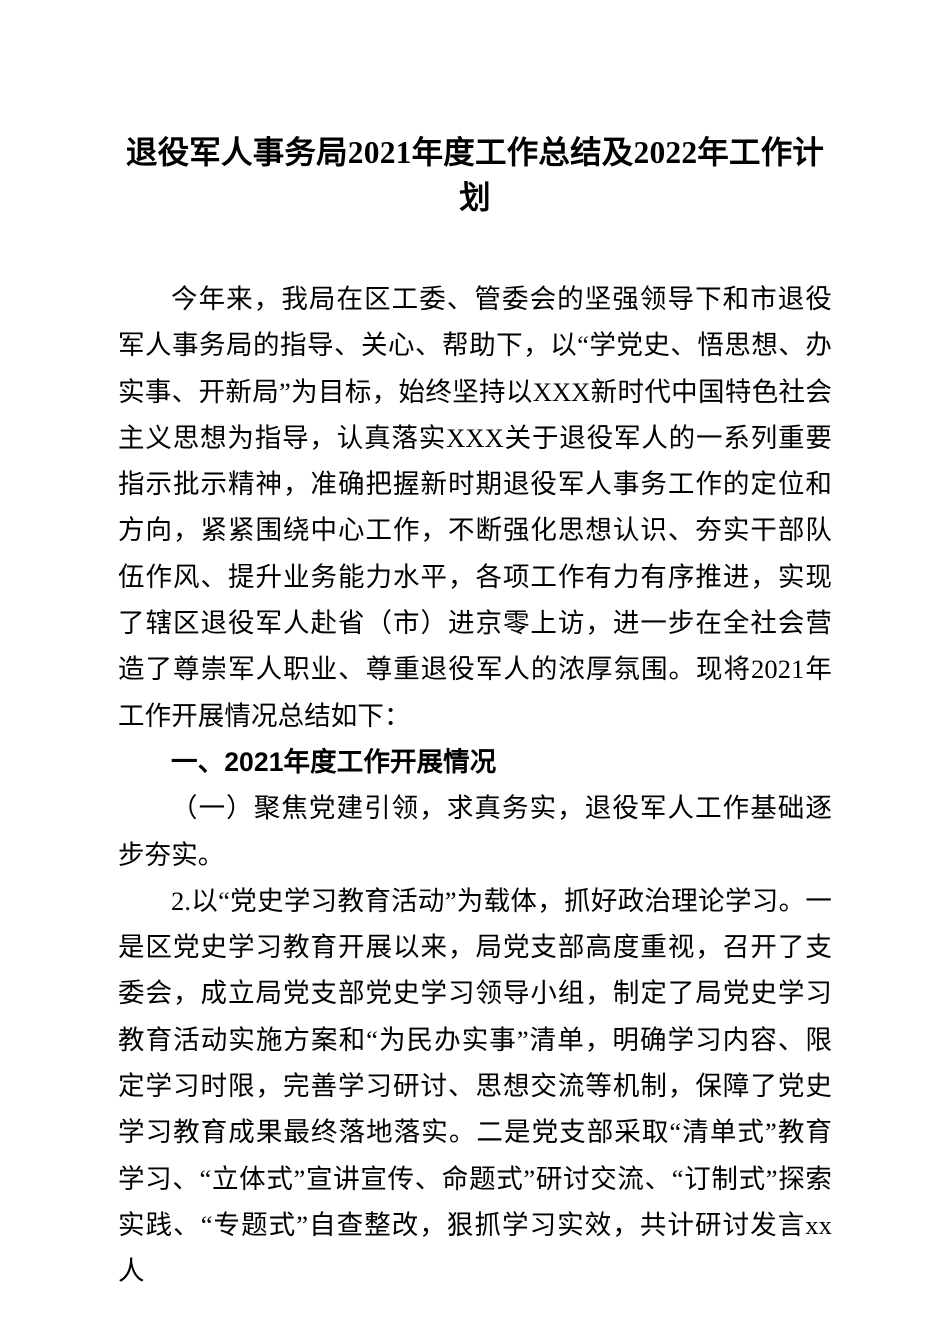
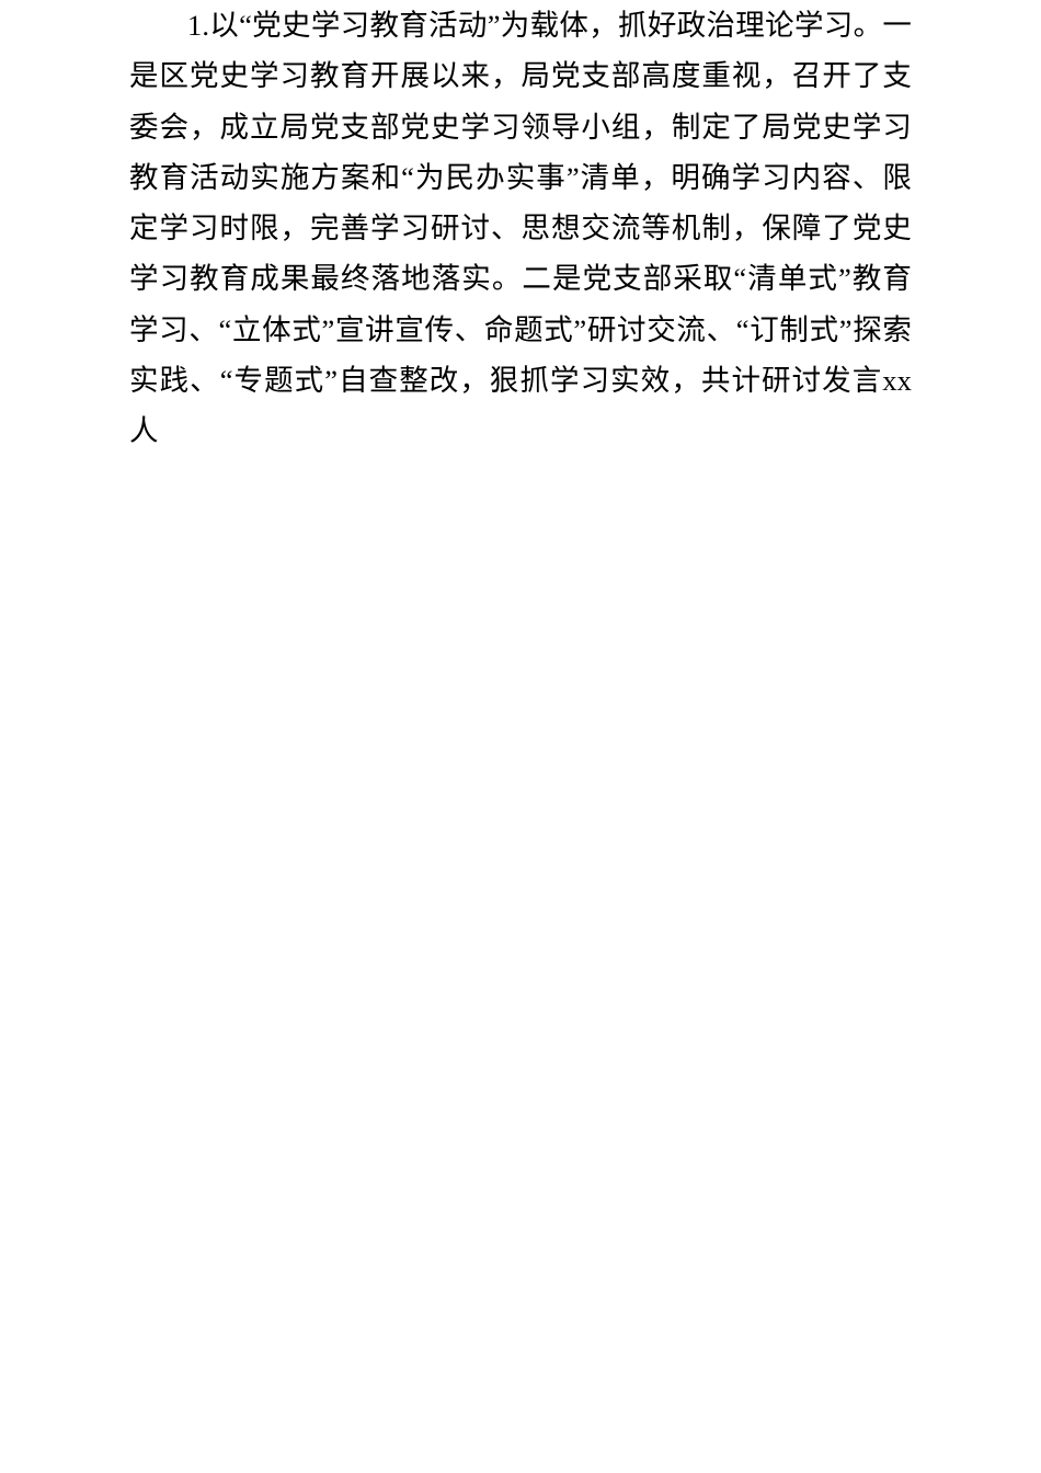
- 退役军人事务局2021年度工作总结及2022年工作计划
- 今年来，我局在区工委、管委会的坚强领导下和市退役军人事务局的指导、关心、帮助下，以“学党史、悟思想、办实事、开新局”为目标，始终坚持以XXX新时代中国特色社会主义思想为指导，认真落实XXX关于退役军人的一系列重要指示批示精神，准确把握新时期退役军人事务工作的定位和方向，紧紧围绕中心工作，不断强化思想认识、夯实干部队伍作风、提升业务能力水平，各项工作有力有序推进，实现了辖区退役军人赴省（市）进京零上访，进一步在全社会营造了尊崇军人职业、尊重退役军人的浓厚氛围。现将2021年工作开展情况总结如下：
- 一、2021年度工作开展情况
- （一）聚焦党建引领，求真务实，退役军人工作基础逐步夯实。
- 2.以“党史学习教育活动”为载体，抓好政治理论学习。一是区党史学习教育开展以来，局党支部高度重视，召开了支委会，成立局党支部党史学习领导小组，制定了局党史学习教育活动实施方案和“为民办实事”清单，明确学习内容、限定学习时限，完善学习研讨、思想交流等机制，保障了党史学习教育成果最终落地落实。二是党支部采取“清单式”教育学习、“立体式”宣讲宣传、命题式”研讨交流、“订制式”探索实践、“专题式”自查整改，狠抓学习实效，共计研讨发言xx人
+ 1.以“党史学习教育活动”为载体，抓好政治理论学习。一是区党史学习教育开展以来，局党支部高度重视，召开了支委会，成立局党支部党史学习领导小组，制定了局党史学习教育活动实施方案和“为民办实事”清单，明确学习内容、限定学习时限，完善学习研讨、思想交流等机制，保障了党史学习教育成果最终落地落实。二是党支部采取“清单式”教育学习、“立体式”宣讲宣传、命题式”研讨交流、“订制式”探索实践、“专题式”自查整改，狠抓学习实效，共计研讨发言xx人
